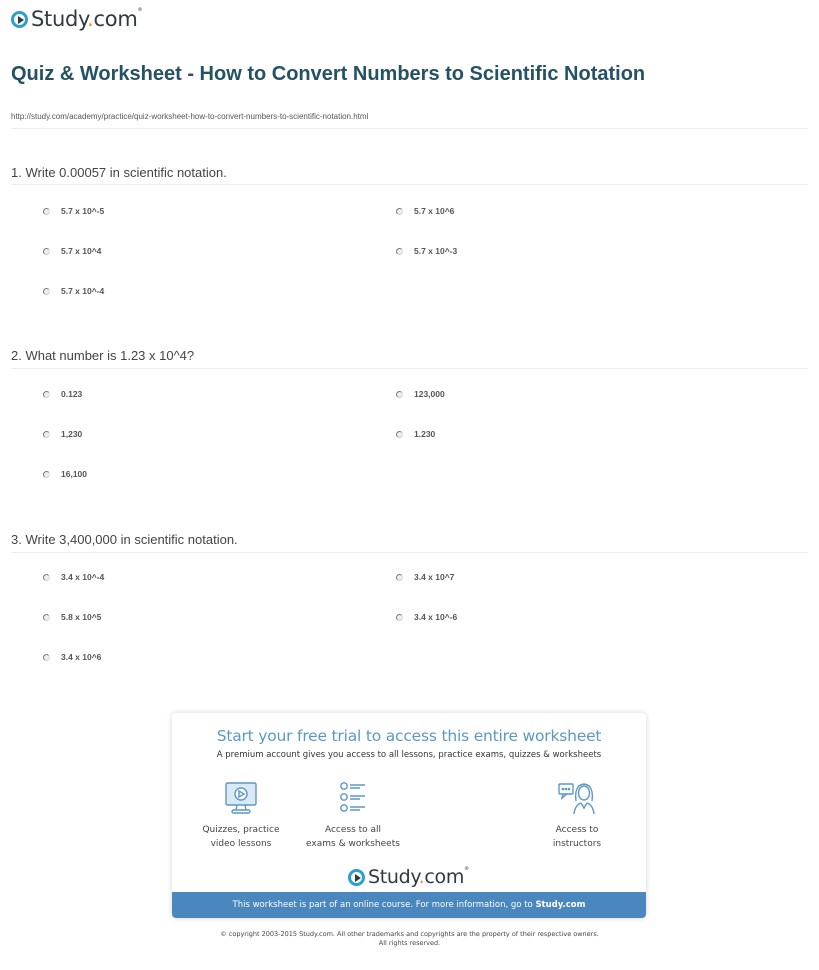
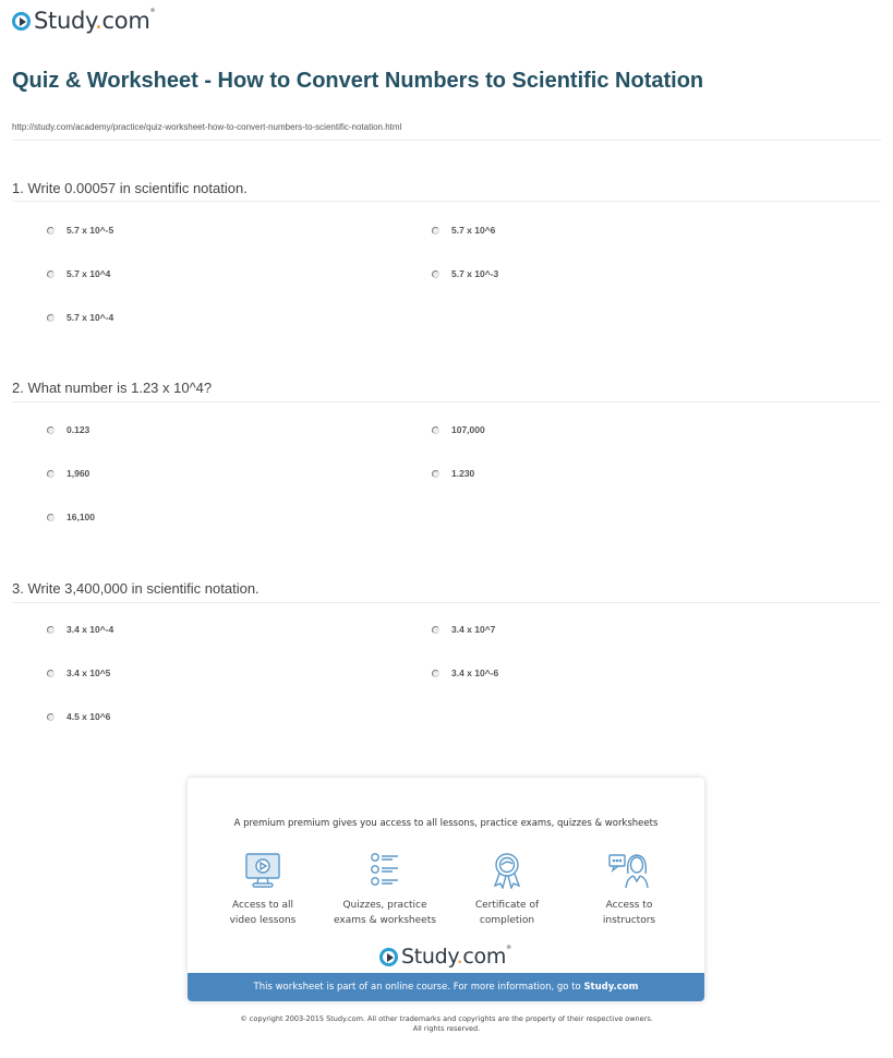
  Study.com
  Quiz & Worksheet - How to Convert Numbers to Scientific Notation
  http://study.com/academy/practice/quiz-worksheet-how-to-convert-numbers-to-scientific-notation.html
  1. Write 0.00057 in scientific notation.
  5.7 x 10^-5
  5.7 x 10^6
  5.7 x 10^4
  5.7 x 10^-3
  5.7 x 10^-4
  2. What number is 1.23 x 10^4?
  0.123
- 123,000
+ 107,000
- 1,230
+ 1,960
  1.230
  16,100
  3. Write 3,400,000 in scientific notation.
  3.4 x 10^-4
  3.4 x 10^7
- 5.8 x 10^5
+ 3.4 x 10^5
  3.4 x 10^-6
- 3.4 x 10^6
+ 4.5 x 10^6
- Start your free trial to access this entire worksheet
- A premium account gives you access to all lessons, practice exams, quizzes & worksheets
+ A premium premium gives you access to all lessons, practice exams, quizzes & worksheets
- Quizzes, practice
+ Access to all
  video lessons
- Access to all
+ Quizzes, practice
  exams & worksheets
+ Certificate of
+ completion
  Access to
  instructors
  Study.com
  This worksheet is part of an online course. For more information, go to Study.com
  © copyright 2003-2015 Study.com. All other trademarks and copyrights are the property of their respective owners.
  All rights reserved.
